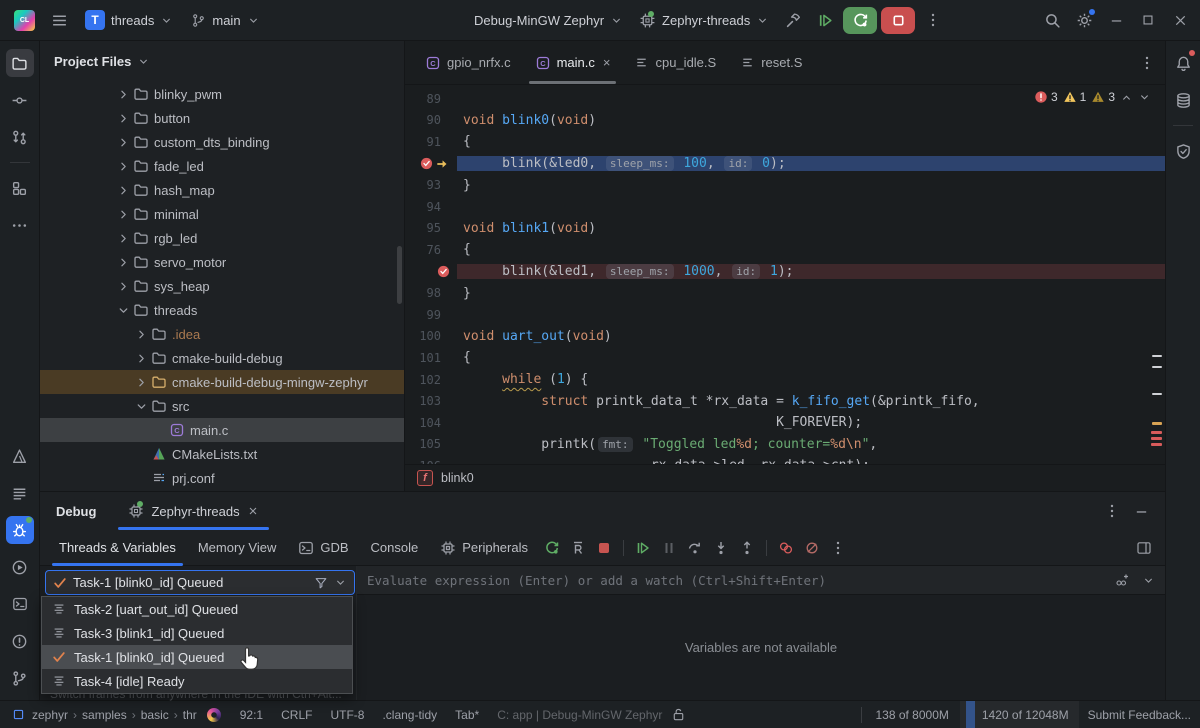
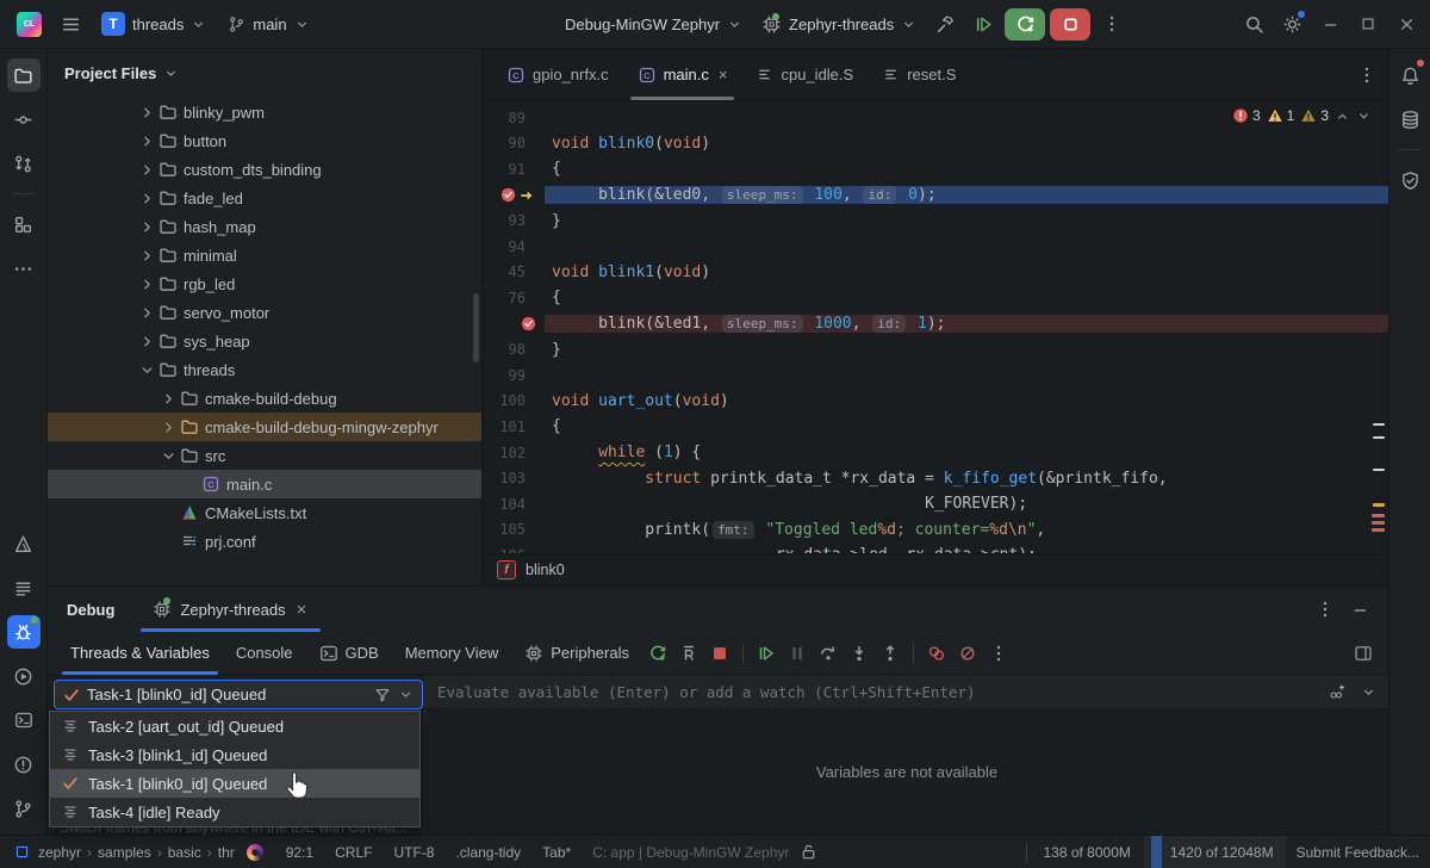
  T
  threads
  main
  Debug-MinGW Zephyr
  Zephyr-threads
  Project Files
  blinky_pwm
  button
  custom_dts_binding
  fade_led
  hash_map
  minimal
  rgb_led
  servo_motor
  sys_heap
  threads
- .idea
  cmake-build-debug
  cmake-build-debug-mingw-zephyr
  src
  C
  main.c
  CMakeLists.txt
  prj.conf
  C
  gpio_nrfx.c
  C
  main.c
  ×
  cpu_idle.S
  reset.S
  89
  90
  void blink0(void)
  91
  {
  blink(&led0, sleep_ms: 100, id: 0);
  93
  }
  94
- 95
+ 45
  void blink1(void)
  76
  {
  blink(&led1, sleep_ms: 1000, id: 1);
  98
  }
  99
  100
  void uart_out(void)
  101
  {
  102
  while (1) {
  103
  struct printk_data_t *rx_data = k_fifo_get(&printk_fifo,
  104
  K_FOREVER);
  105
  printk( fmt: "Toggled led%d; counter=%d\n",
  3
  1
  3
  f
  blink0
  Debug
  Zephyr-threads
  Threads & Variables
- Memory View
+ Console
  GDB
- Console
+ Memory View
  Peripherals
  Task-1 [blink0_id] Queued
  Switch frames from anywhere in the IDE with Ctrl+Alt...
  Task-2 [uart_out_id] Queued
  Task-3 [blink1_id] Queued
  Task-1 [blink0_id] Queued
  Task-4 [idle] Ready
- Evaluate expression (Enter) or add a watch (Ctrl+Shift+Enter)
+ Evaluate available (Enter) or add a watch (Ctrl+Shift+Enter)
  Variables are not available
  zephyr › samples › basic › thr
  92:1
  CRLF
  UTF-8
  .clang-tidy
  Tab*
  C: app | Debug-MinGW Zephyr
  138 of 8000M
  1420 of 12048M
  Submit Feedback...
